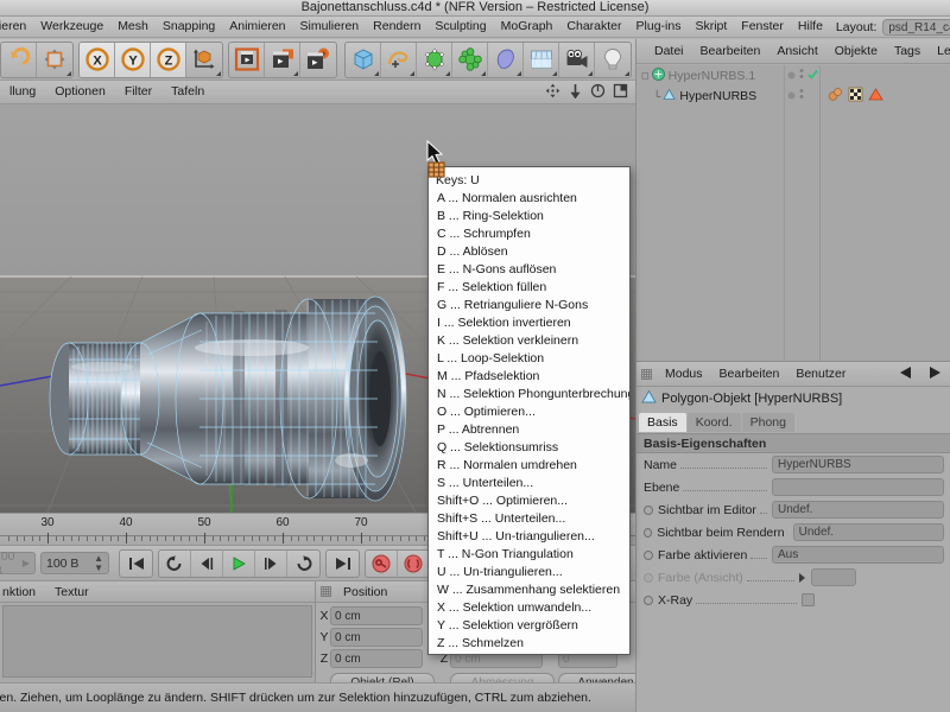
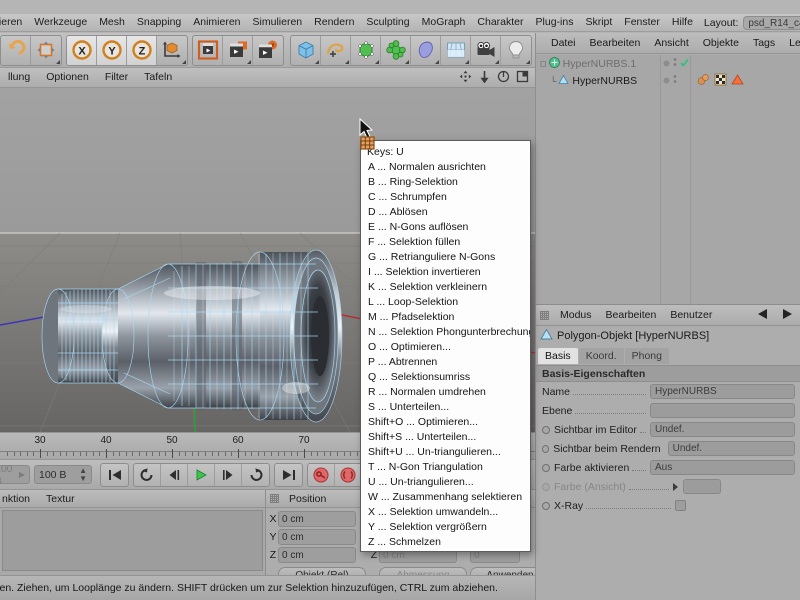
- Bajonettanschluss.c4d * (NFR Version – Restricted License)
  ieren
  Werkzeuge
  Mesh
  Snapping
  Animieren
  Simulieren
  Rendern
  Sculpting
  MoGraph
  Charakter
  Plug-ins
  Skript
  Fenster
  Hilfe
  Layout:
  psd_R14_c
  X
  Y
  Z
  llung
  Optionen
  Filter
  Tafeln
  30
  40
  50
  60
  70
  ▶
  100 B
  ▲
  ▼
  nktion
  Textur
  Position
  X
  0 cm
  Y
  0 cm
  Z
  0 cm
  Z
  0 cm
  0
  en. Ziehen, um Looplänge zu ändern. SHIFT drücken um zur Selektion hinzuzufügen, CTRL zum abziehen.
  Datei
  Bearbeiten
  Ansicht
  Objekte
  Tags
  ◻
  HyperNURBS.1
  └
  HyperNURBS
  Modus
  Bearbeiten
  Benutzer
  Polygon-Objekt [HyperNURBS]
  Basis
  Koord.
  Phong
  Basis-Eigenschaften
  Name
  HyperNURBS
  Ebene
  Sichtbar im Editor
  Undef.
  Sichtbar beim Rendern
  Undef.
  Farbe aktivieren
  Aus
  Farbe (Ansicht)
  X-Ray
  Keys: U
  A ... Normalen ausrichten
  B ... Ring-Selektion
  C ... Schrumpfen
  D ... Ablösen
  E ... N-Gons auflösen
  F ... Selektion füllen
  G ... Retrianguliere N-Gons
  I ... Selektion invertieren
  K ... Selektion verkleinern
  L ... Loop-Selektion
  M ... Pfadselektion
  N ... Selektion Phongunterbrechun
  O ... Optimieren...
  P ... Abtrennen
  Q ... Selektionsumriss
  R ... Normalen umdrehen
  S ... Unterteilen...
  Shift+O ... Optimieren...
  Shift+S ... Unterteilen...
  Shift+U ... Un-triangulieren...
  T ... N-Gon Triangulation
  U ... Un-triangulieren...
  W ... Zusammenhang selektieren
  X ... Selektion umwandeln...
  Y ... Selektion vergrößern
  Z ... Schmelzen
